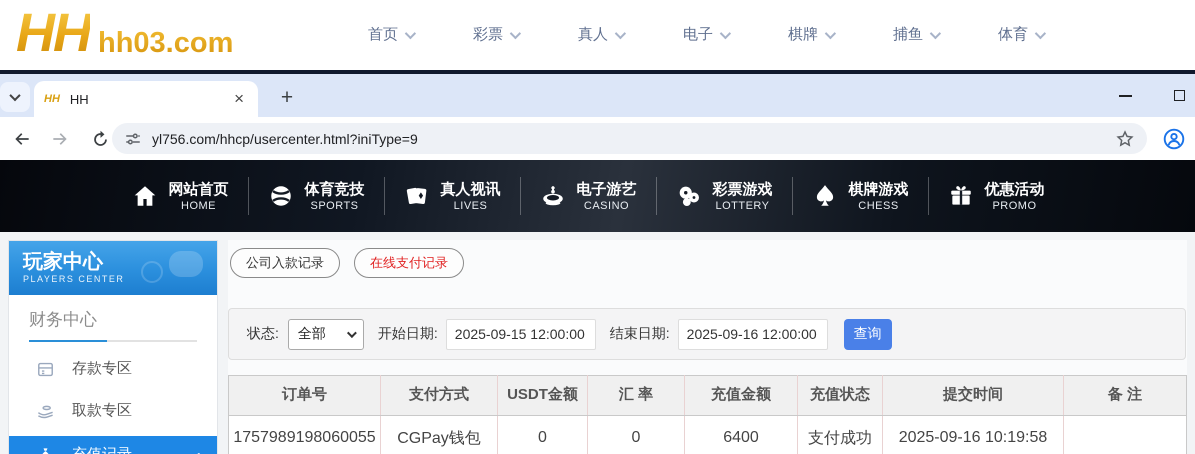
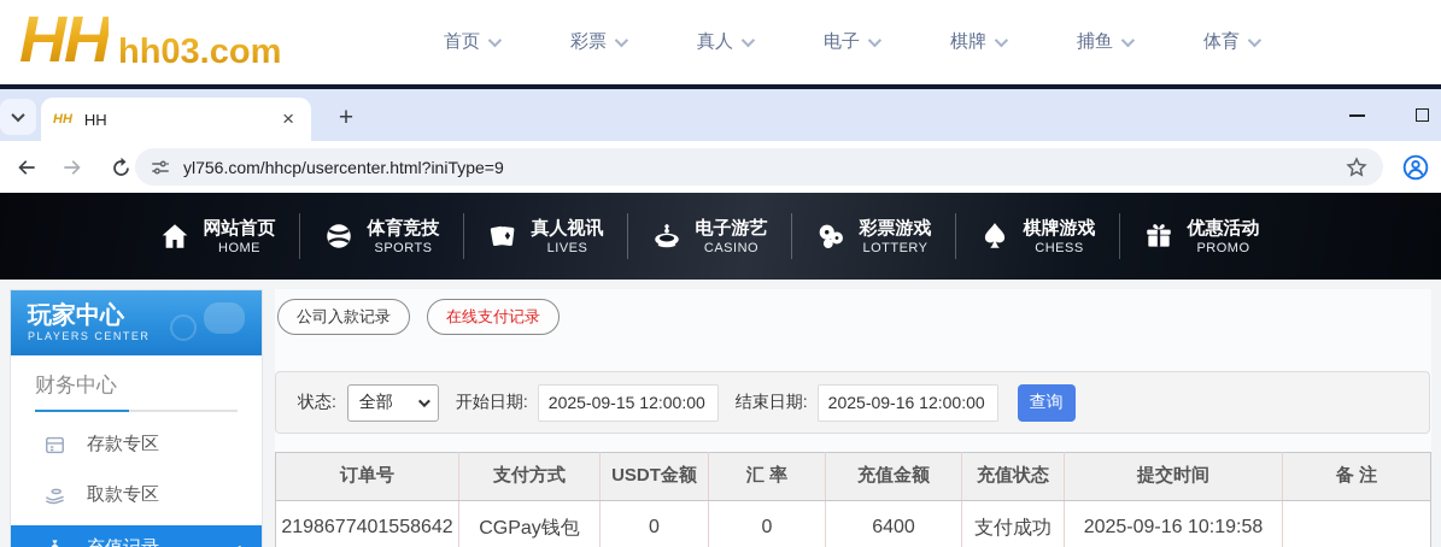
  HH
  hh03.com
  首页
  彩票
  真人
  电子
  棋牌
  捕鱼
  体育
  HH
  HH
  ×
  +
  yl756.com/hhcp/usercenter.html?iniType=9
  网站首页
  HOME
  体育竞技
  SPORTS
  真人视讯
  LIVES
  电子游艺
  CASINO
  彩票游戏
  LOTTERY
  棋牌游戏
  CHESS
  优惠活动
  PROMO
  玩家中心
  PLAYERS CENTER
  财务中心
  存款专区
  取款专区
  公司入款记录
  在线支付记录
  状态:
  全部
  开始日期:
  2025-09-15 12:00:00
  结束日期:
  2025-09-16 12:00:00
  查询
  订单号	支付方式	USDT金额	汇 率	充值金额	充值状态	提交时间	备 注
- 1757989198060055	CGPay钱包	0	0	6400	支付成功	2025-09-16 10:19:58
+ 2198677401558642	CGPay钱包	0	0	6400	支付成功	2025-09-16 10:19:58
